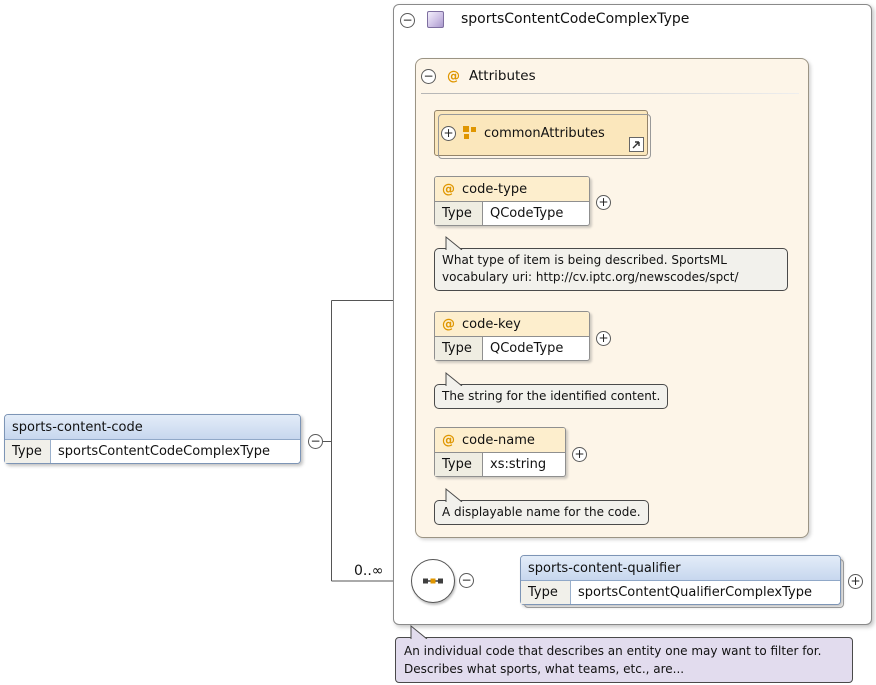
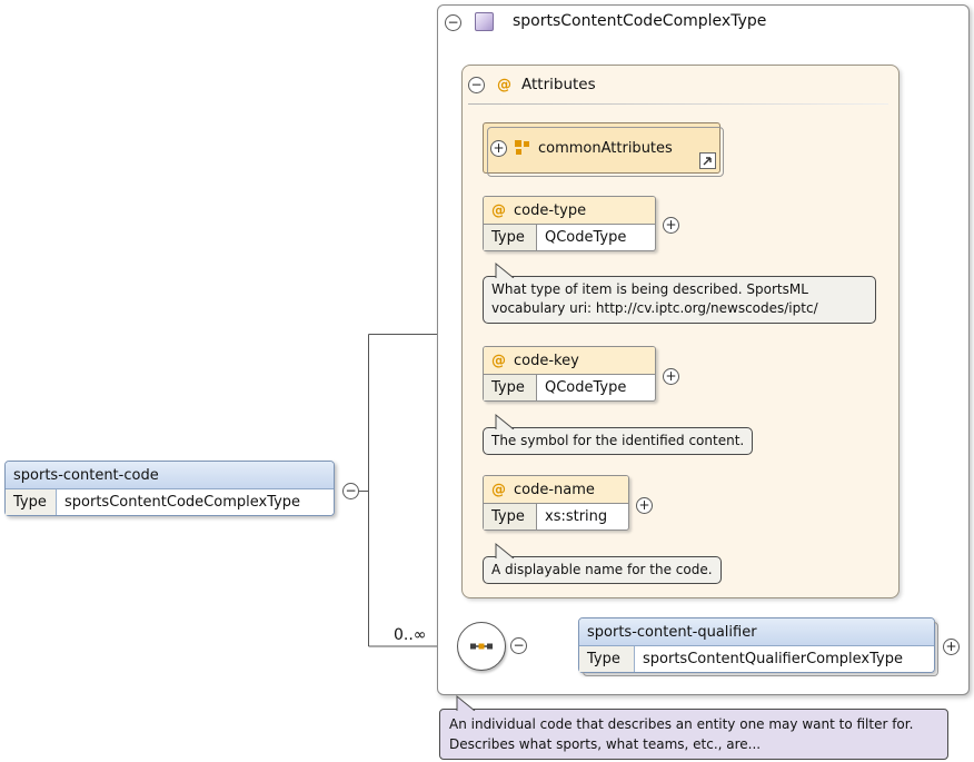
  −
  sportsContentCodeComplexType
  −
  @
  Attributes
  +
  commonAttributes
  @
  code-type
  Type
  QCodeType
  +
- What type of item is being described. SportsML vocabulary uri: http://cv.iptc.org/newscodes/spct/
+ What type of item is being described. SportsML vocabulary uri: http://cv.iptc.org/newscodes/iptc/
  @
  code-key
  Type
  QCodeType
  +
- The string for the identified content.
+ The symbol for the identified content.
  @
  code-name
  Type
  xs:string
  +
  A displayable name for the code.
  0..∞
  −
  sports-content-qualifier
  Type
  sportsContentQualifierComplexType
  +
  sports-content-code
  Type
  sportsContentCodeComplexType
  −
  An individual code that describes an entity one may want to filter for. Describes what sports, what teams, etc., are...
